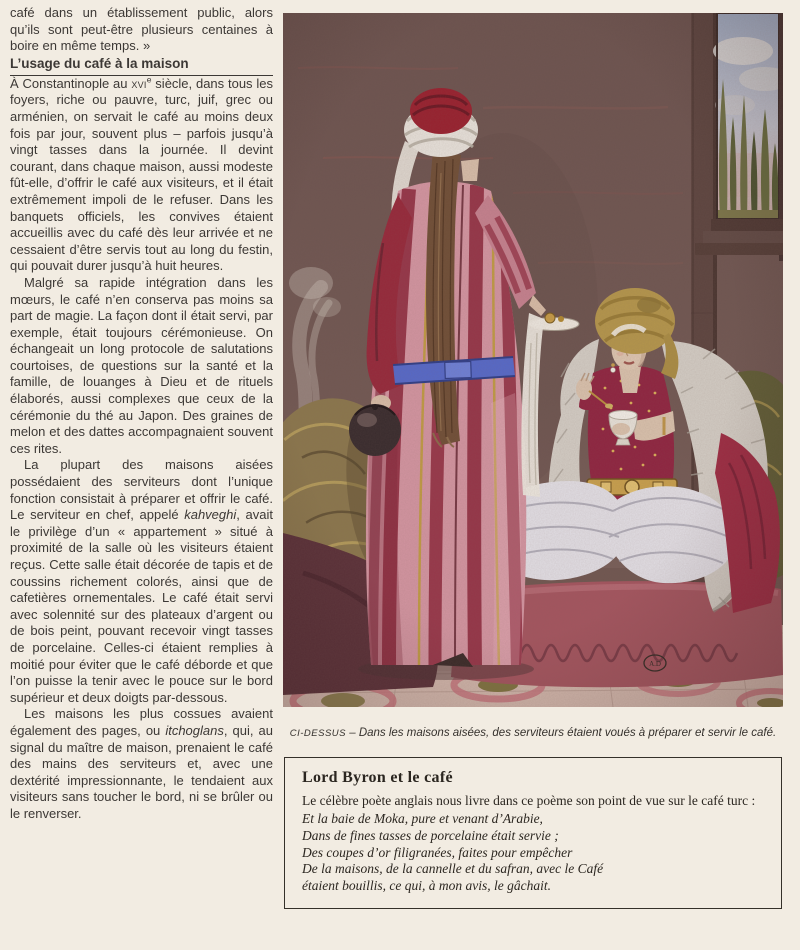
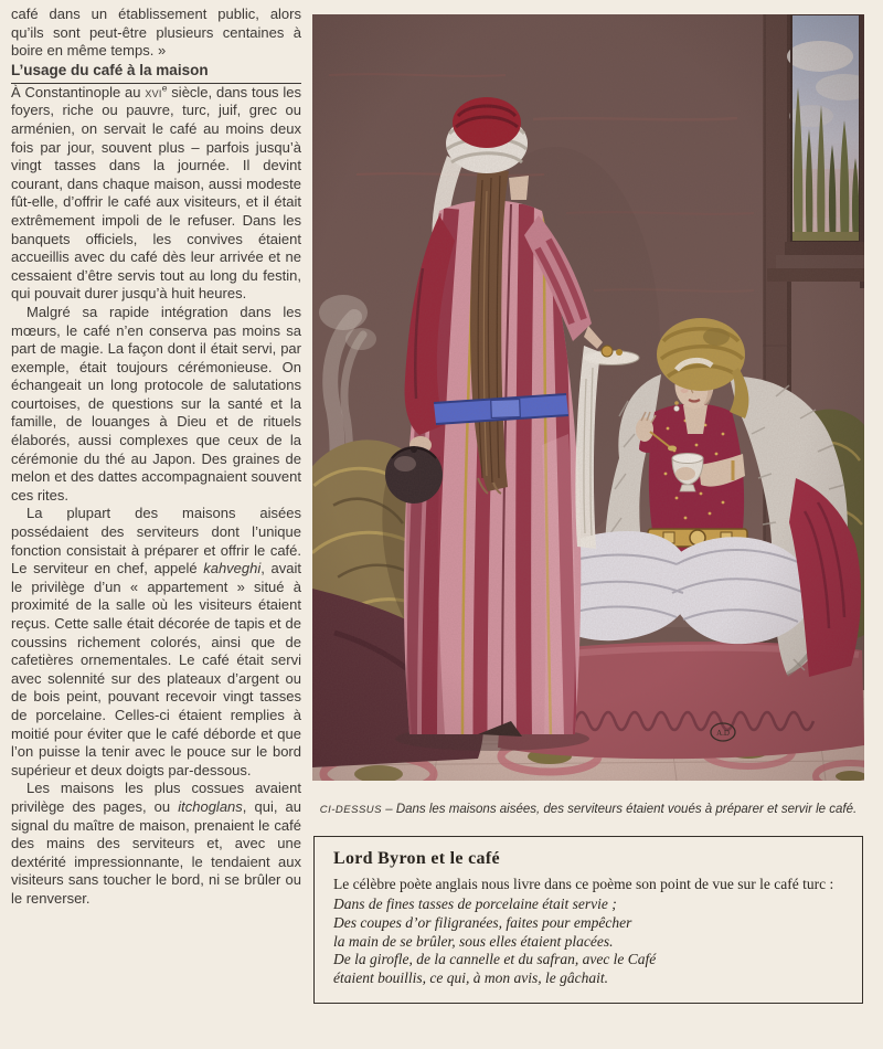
  café dans un établissement public, alors qu’ils sont peut-être plusieurs centaines à boire en même temps. »
  L’usage du café à la maison
  À Constantinople au xvie siècle, dans tous les foyers, riche ou pauvre, turc, juif, grec ou arménien, on servait le café au moins deux fois par jour, souvent plus – parfois jusqu’à vingt tasses dans la journée. Il devint courant, dans chaque maison, aussi modeste fût-elle, d’offrir le café aux visiteurs, et il était extrêmement impoli de le refuser. Dans les banquets officiels, les convives étaient accueillis avec du café dès leur arrivée et ne cessaient d’être servis tout au long du festin, qui pouvait durer jusqu’à huit heures.
  Malgré sa rapide intégration dans les mœurs, le café n’en conserva pas moins sa part de magie. La façon dont il était servi, par exemple, était toujours cérémonieuse. On échangeait un long protocole de salutations courtoises, de questions sur la santé et la famille, de louanges à Dieu et de rituels élaborés, aussi complexes que ceux de la cérémonie du thé au Japon. Des graines de melon et des dattes accompagnaient souvent ces rites.
  La plupart des maisons aisées possédaient des serviteurs dont l’unique fonction consistait à préparer et offrir le café. Le serviteur en chef, appelé kahveghi, avait le privilège d’un « appartement » situé à proximité de la salle où les visiteurs étaient reçus. Cette salle était décorée de tapis et de coussins richement colorés, ainsi que de cafetières ornementales. Le café était servi avec solennité sur des plateaux d’argent ou de bois peint, pouvant recevoir vingt tasses de porcelaine. Celles-ci étaient remplies à moitié pour éviter que le café déborde et que l’on puisse la tenir avec le pouce sur le bord supérieur et deux doigts par-dessous.
- Les maisons les plus cossues avaient également des pages, ou itchoglans, qui, au signal du maître de maison, prenaient le café des mains des serviteurs et, avec une dextérité impressionnante, le tendaient aux visiteurs sans toucher le bord, ni se brûler ou le renverser.
+ Les maisons les plus cossues avaient privilège des pages, ou itchoglans, qui, au signal du maître de maison, prenaient le café des mains des serviteurs et, avec une dextérité impressionnante, le tendaient aux visiteurs sans toucher le bord, ni se brûler ou le renverser.
  CI-DESSUS – Dans les maisons aisées, des serviteurs étaient voués à préparer et servir le café.
  Lord Byron et le café
  Le célèbre poète anglais nous livre dans ce poème son point de vue sur le café turc :
- Et la baie de Moka, pure et venant d’Arabie,
  Dans de fines tasses de porcelaine était servie ;
  Des coupes d’or filigranées, faites pour empêcher
+ la main de se brûler, sous elles étaient placées.
- De la maisons, de la cannelle et du safran, avec le Café
+ De la girofle, de la cannelle et du safran, avec le Café
  étaient bouillis, ce qui, à mon avis, le gâchait.
